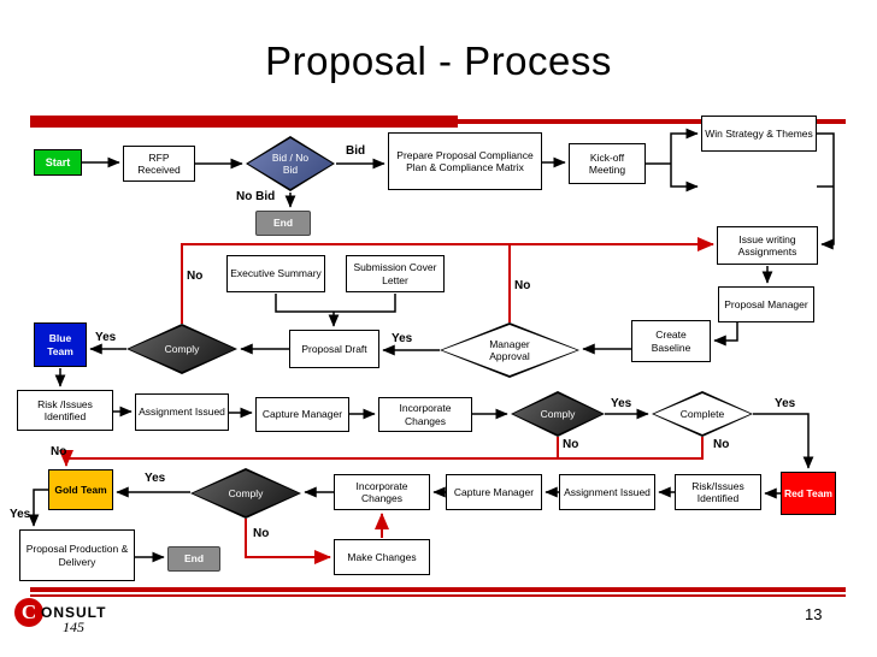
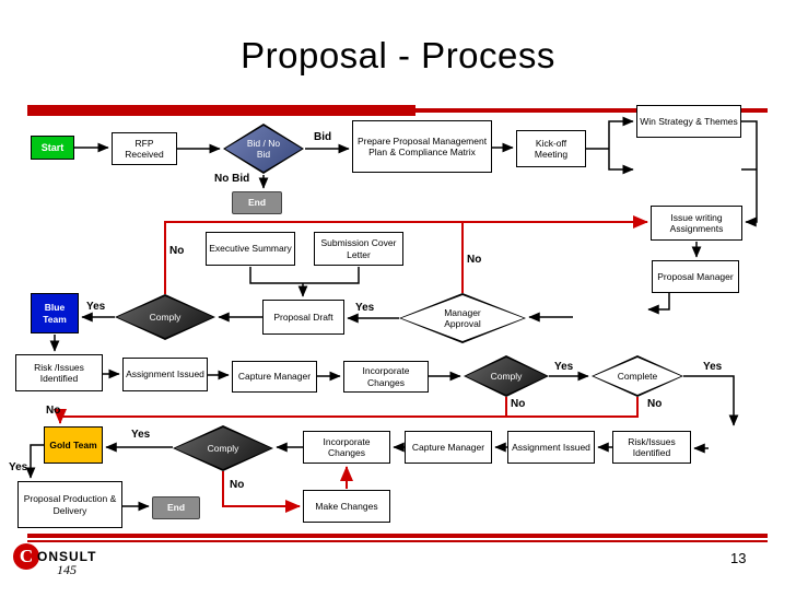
  Proposal - Process
  Start
  RFP Received
  Bid / No Bid
- Prepare Proposal Compliance Plan & Compliance Matrix
+ Prepare Proposal Management Plan & Compliance Matrix
  Kick-off Meeting
  Win Strategy & Themes
  End
  Issue writing Assignments
  Executive Summary
  Submission Cover Letter
  Proposal Manager
  Blue Team
  Comply
  Proposal Draft
  Manager Approval
- Create Baseline
  Risk /Issues Identified
  Assignment Issued
  Capture Manager
  Incorporate Changes
  Comply
  Complete
  Gold Team
  Comply
  Incorporate Changes
  Capture Manager
  Assignment Issued
  Risk/Issues Identified
- Red Team
  Proposal Production & Delivery
  End
  Make Changes
  Bid
  No Bid
  No
  No
  Yes
  Yes
  Yes
  No
  Yes
  No
  No
  Yes
  No
  Yes
  C
  ONSULT
  145
  13
